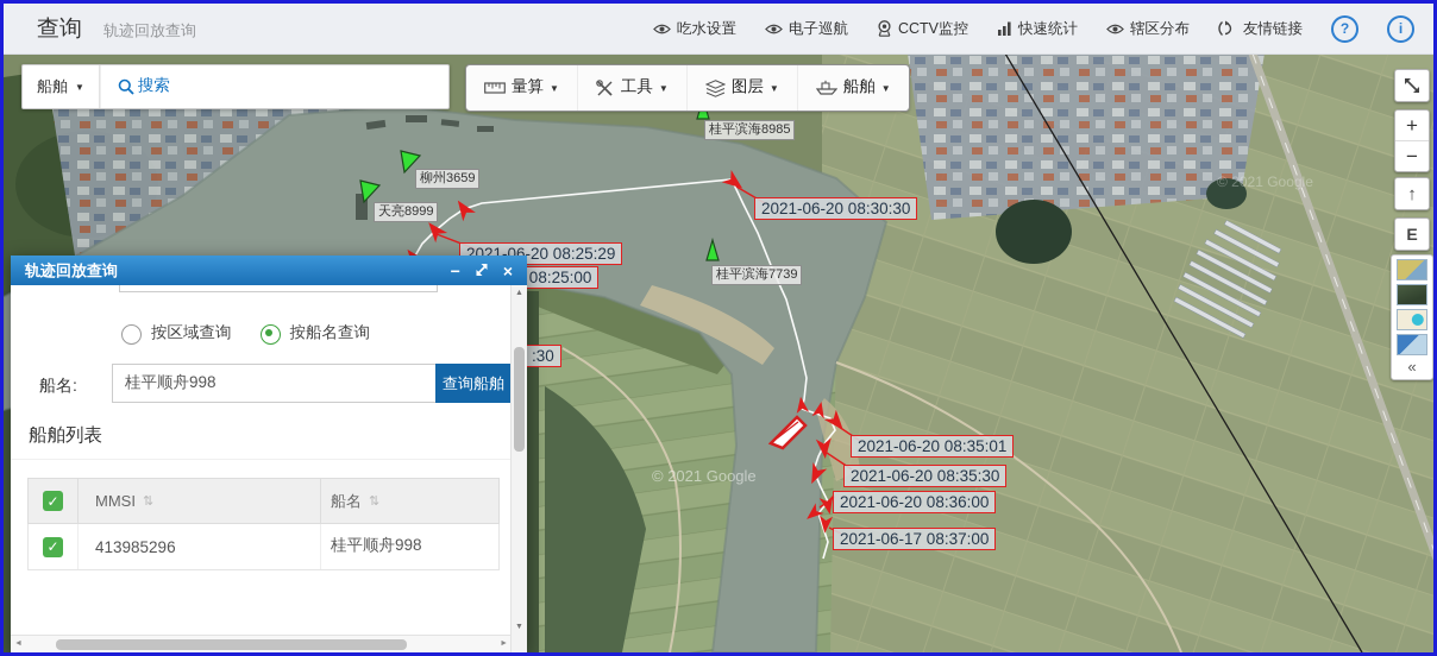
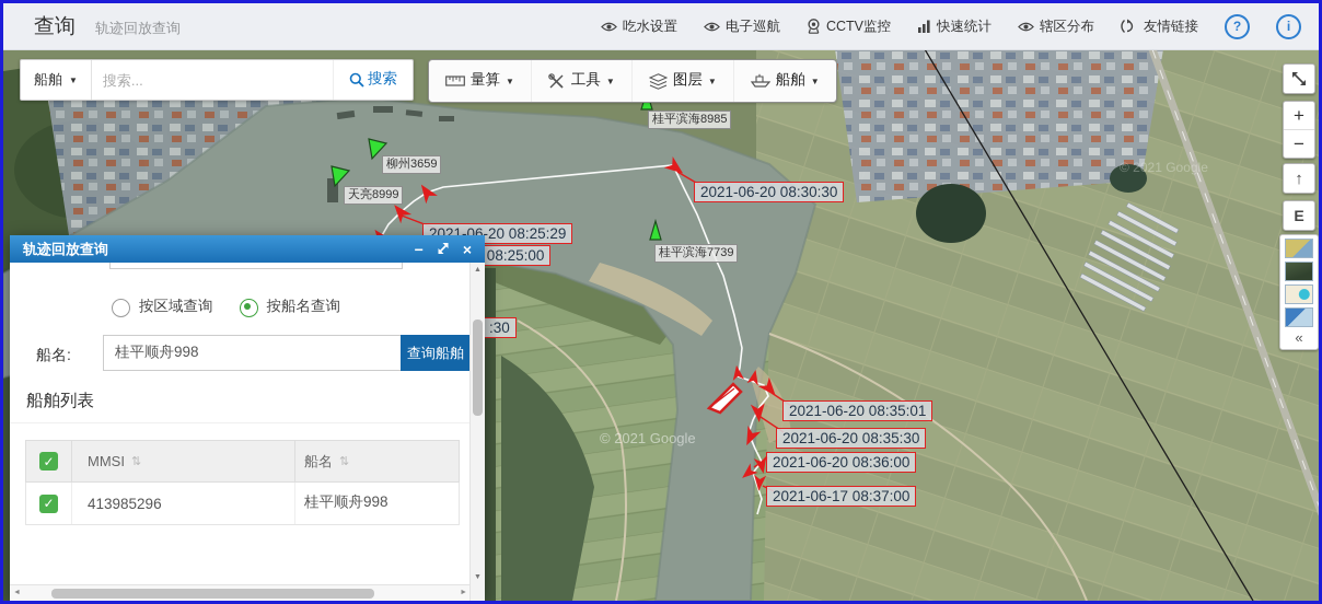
  查询
  轨迹回放查询
  吃水设置
  电子巡航
  CCTV监控
  快速统计
  辖区分布
  友情链接
  ?
  i
  © 2021 Google
  © 2021 Google
  2021-06-20 08:25:29
  2021-06-20 08:30:30
  2021-06-20 08:35:01
  2021-06-20 08:35:30
  2021-06-20 08:36:00
  2021-06-17 08:37:00
  :30
  柳州3659
  天亮8999
  桂平滨海8985
  桂平滨海7739
  船舶
  ▼
+ 搜索...
  搜索
  量算
  ▼
  工具
  ▼
  图层
  ▼
  船舶
  ▼
  +
  −
  ↑
  E
  «
  轨迹回放查询
  −
  ×
  按区域查询
  按船名查询
  船名:
  桂平顺舟998
  查询船舶
  船舶列表
  ✓
  MMSI
  ⇅
  船名
  ⇅
  ✓
  413985296
  桂平顺舟998
